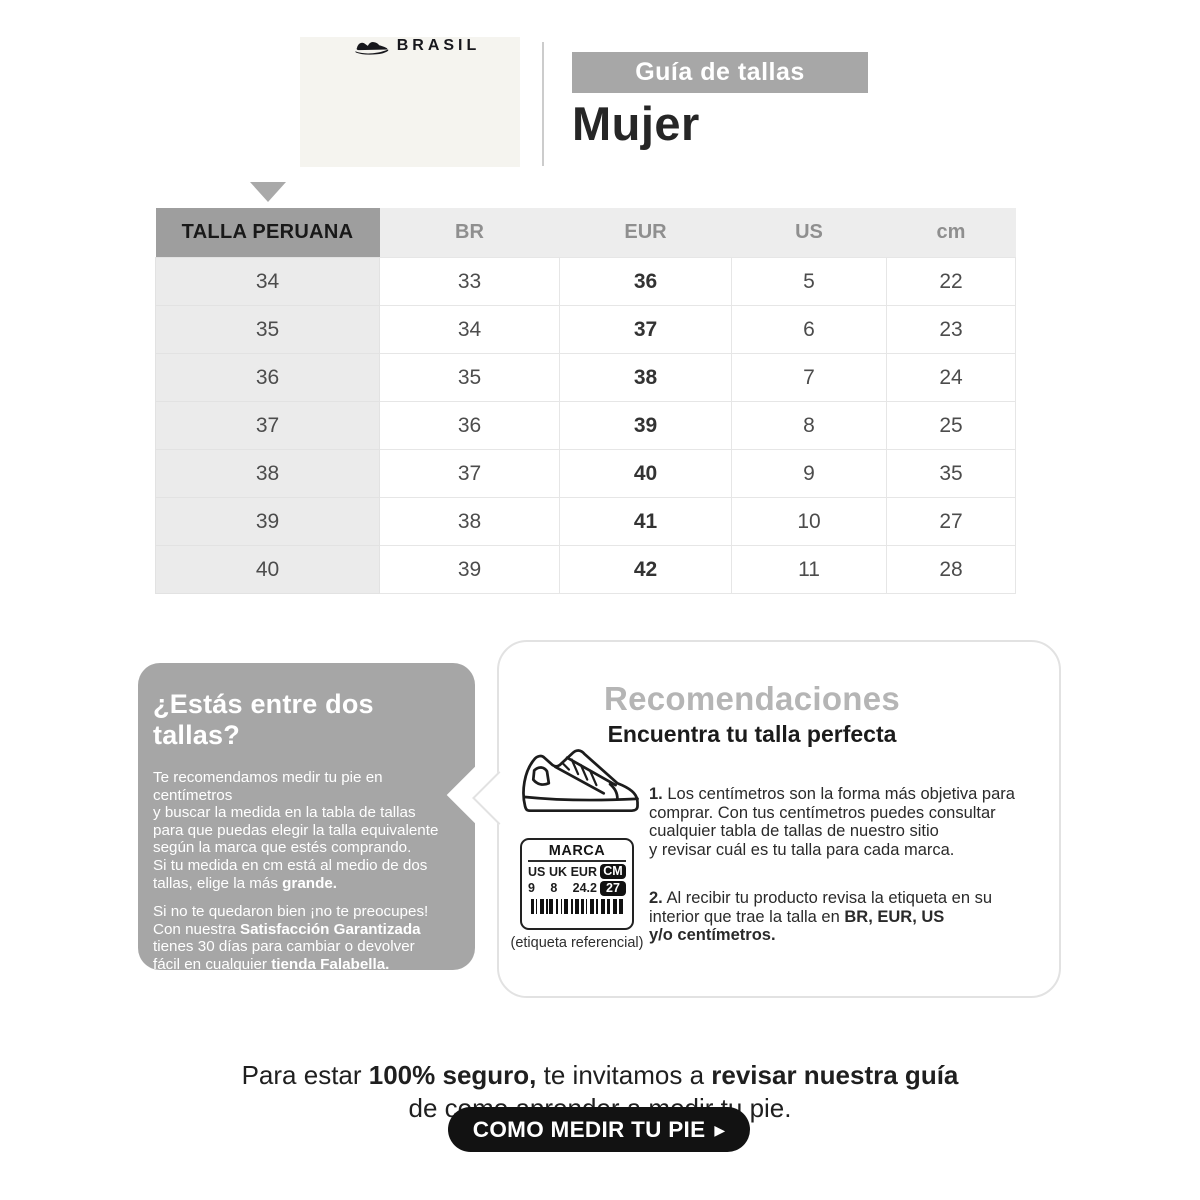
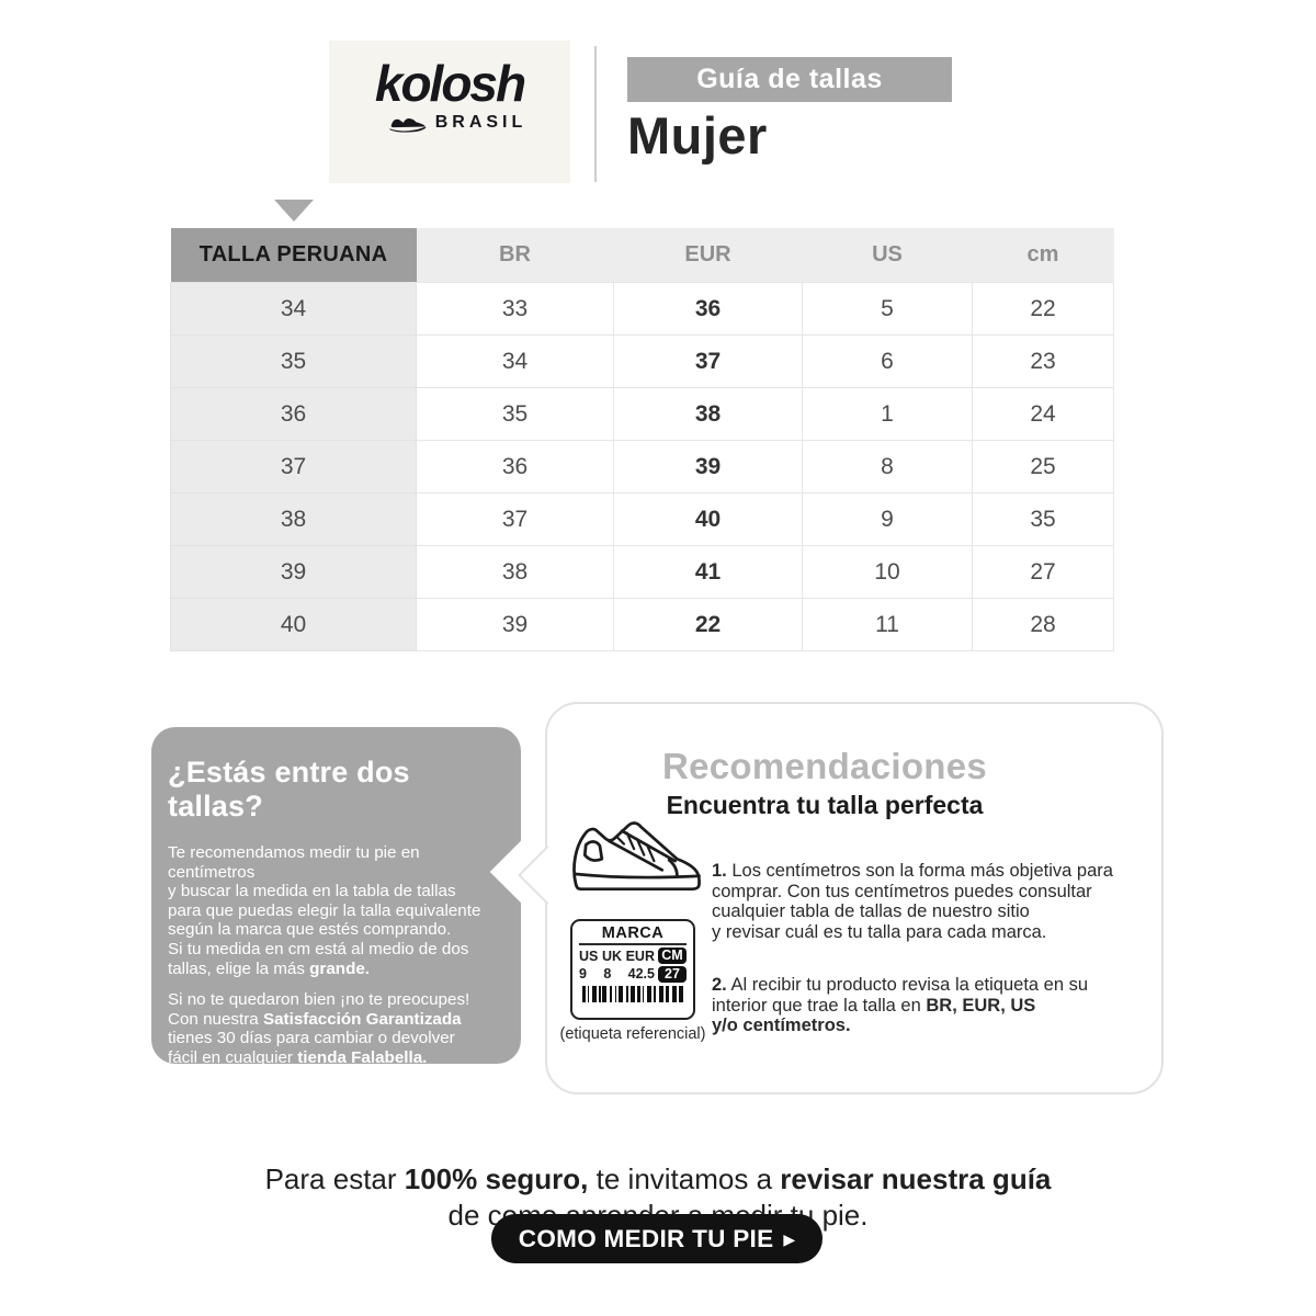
+ kolosh
  BRASIL
  Guía de tallas
  Mujer
  TALLA PERUANA	BR	EUR	US	cm
  34	33	36	5	22
  35	34	37	6	23
- 36	35	38	7	24
+ 36	35	38	1	24
  37	36	39	8	25
  38	37	40	9	35
  39	38	41	10	27
- 40	39	42	11	28
+ 40	39	22	11	28
  ¿Estás entre dos tallas?
  Te recomendamos medir tu pie en centímetros
  y buscar la medida en la tabla de tallas
  para que puedas elegir la talla equivalente
  según la marca que estés comprando.
  Si tu medida en cm está al medio de dos
  tallas, elige la más grande.
  Si no te quedaron bien ¡no te preocupes!
  Con nuestra Satisfacción Garantizada
  tienes 30 días para cambiar o devolver
  fácil en cualquier tienda Falabella.
  Recomendaciones
  Encuentra tu talla perfecta
  1. Los centímetros son la forma más objetiva para
  comprar. Con tus centímetros puedes consultar
  cualquier tabla de tallas de nuestro sitio
  y revisar cuál es tu talla para cada marca.
  2. Al recibir tu producto revisa la etiqueta en su
  interior que trae la talla en BR, EUR, US
  y/o centímetros.
  MARCA
  US
  UK
  EUR
  9
  8
- 24.2
+ 42.5
  CM
  27
  (etiqueta referencial)
  Para estar 100% seguro, te invitamos a revisar nuestra guía
  COMO MEDIR TU PIE
  ▶
